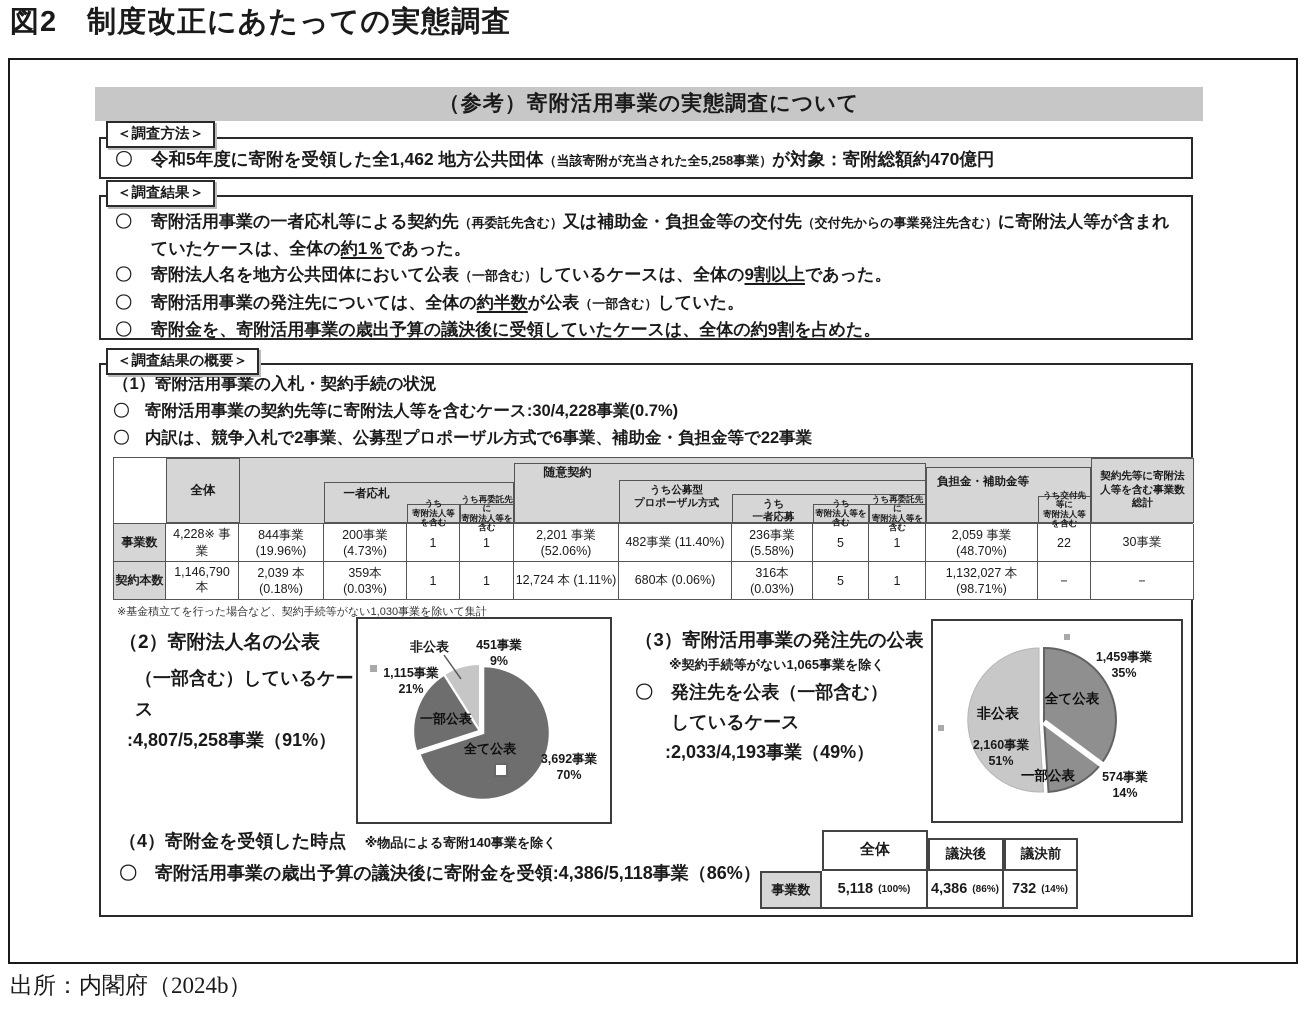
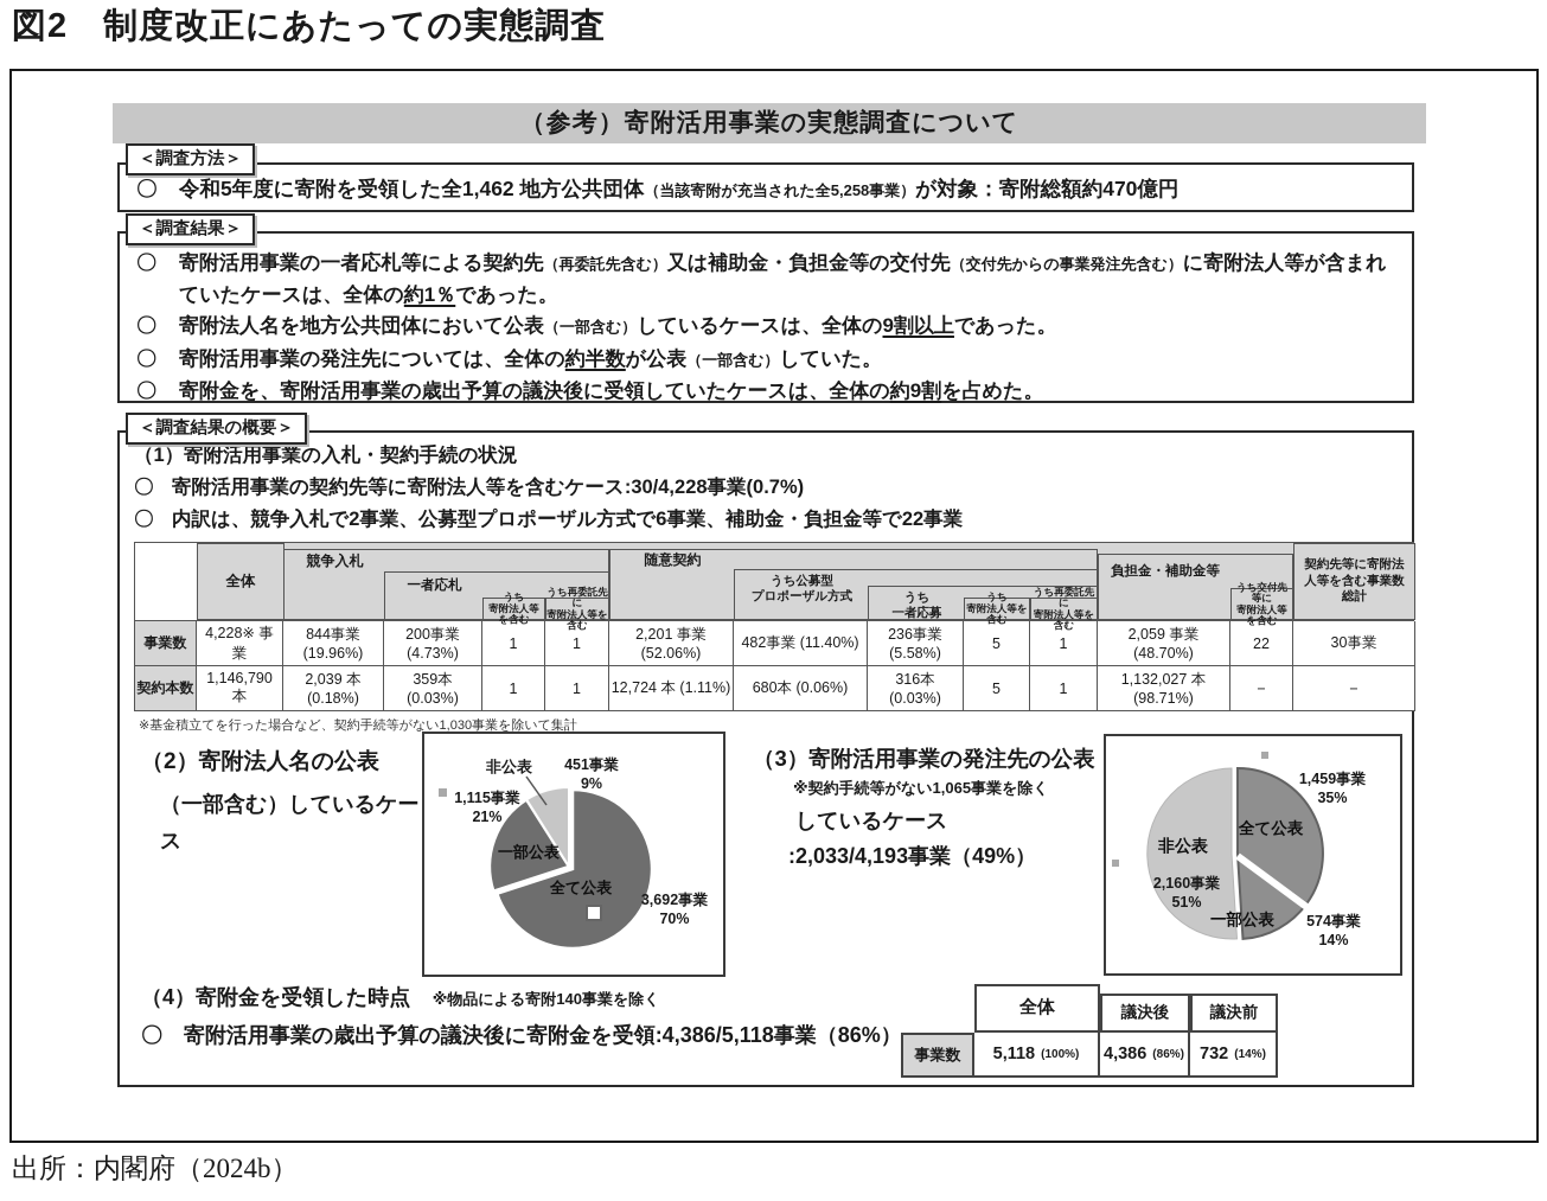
  図2 制度改正にあたっての実態調査
  （参考）寄附活用事業の実態調査について
  ＜調査方法＞
  〇
  令和5年度に寄附を受領した全1,462 地方公共団体（当該寄附が充当された全5,258事業）が対象：寄附総額約470億円
  ＜調査結果＞
  〇
  寄附活用事業の一者応札等による契約先（再委託先含む）又は補助金・負担金等の交付先（交付先からの事業発注先含む）に寄附法人等が含まれていたケースは、全体の約1％であった。
  〇
  寄附法人名を地方公共団体において公表（一部含む）しているケースは、全体の9割以上であった。
  〇
  寄附活用事業の発注先については、全体の約半数が公表（一部含む）していた。
  〇
  寄附金を、寄附活用事業の歳出予算の議決後に受領していたケースは、全体の約9割を占めた。
  ＜調査結果の概要＞
  （1）寄附活用事業の入札・契約手続の状況
  〇
  寄附活用事業の契約先等に寄附法人等を含むケース:30/4,228事業(0.7%)
  〇
  内訳は、競争入札で2事業、公募型プロポーザル方式で6事業、補助金・負担金等で22事業
  全体
+ 競争入札
  一者応札
  うち
  寄附法人等を含む
  うち再委託先に
  寄附法人等を含む
  随意契約
  うち公募型
  プロポーザル方式
  うち
  一者応募
  うち
  寄附法人等を含む
  うち再委託先に
  寄附法人等を含む
  負担金・補助金等
  うち交付先等に
  寄附法人等を含む
  契約先等に寄附法
  人等を含む事業数
  総計
  事業数
  4,228※ 事業
  844事業 (19.96%)
  200事業 (4.73%)
  1
  1
  2,201 事業 (52.06%)
  482事業 (11.40%)
  236事業 (5.58%)
  5
  1
  2,059 事業 (48.70%)
  22
  30事業
  契約本数
  1,146,790 本
  2,039 本 (0.18%)
  359本 (0.03%)
  1
  1
  12,724 本 (1.11%)
  680本 (0.06%)
  316本 (0.03%)
  5
  1
  1,132,027 本 (98.71%)
  −
  −
  ※基金積立てを行った場合など、契約手続等がない1,030事業を除いて集計
  （2）寄附法人名の公表
  （一部含む）しているケース
- :4,807/5,258事業（91%）
  非公表
  451事業
  9%
  1,115事業
  21%
  一部公表
  全て公表
  3,692事業
  70%
  （3）寄附活用事業の発注先の公表
  ※契約手続等がない1,065事業を除く
- 〇 発注先を公表（一部含む）
  しているケース
  :2,033/4,193事業（49%）
  1,459事業
  35%
  全て公表
  非公表
  2,160事業
  51%
  一部公表
  574事業
  14%
  （4）寄附金を受領した時点 ※物品による寄附140事業を除く
  〇 寄附活用事業の歳出予算の議決後に寄附金を受領:4,386/5,118事業（86%）
  全体
  議決後
  議決前
  事業数
  5,118
  (100%)
  4,386
  (86%)
  732
  (14%)
  出所：内閣府（2024b）
